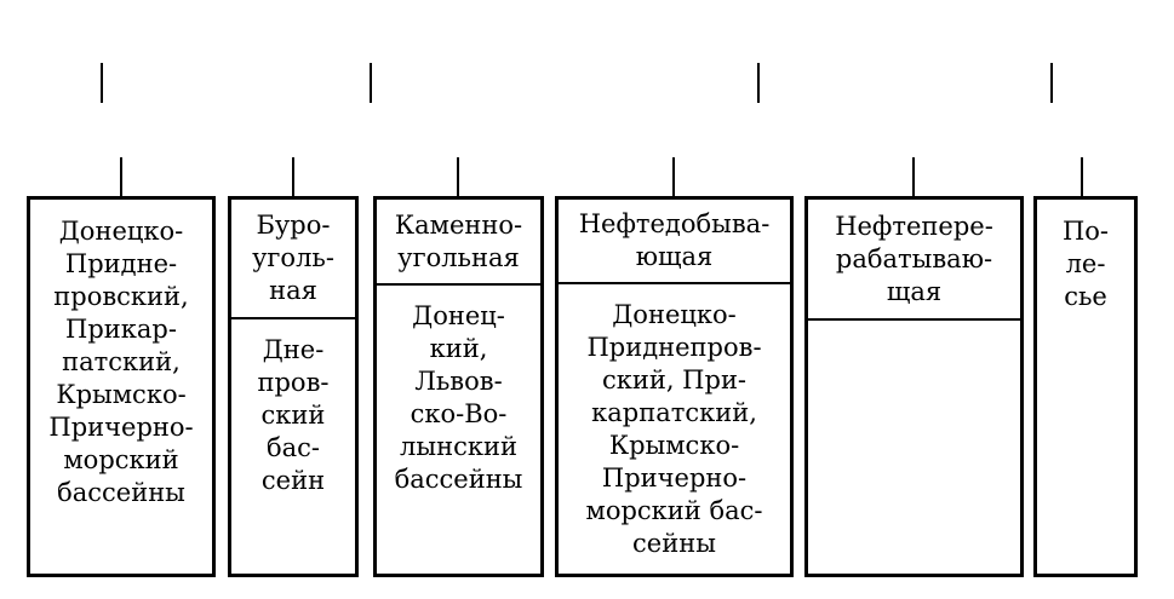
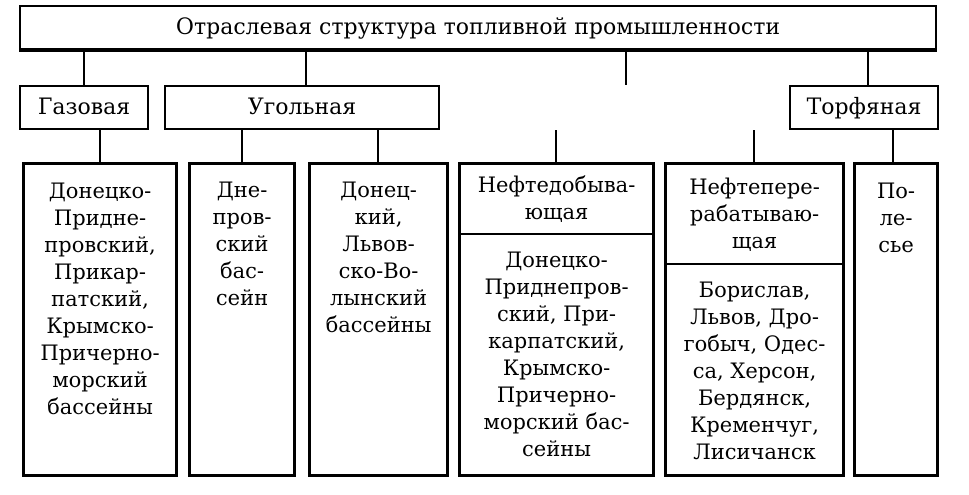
+ Отраслевая структура топливной промышленности
+ Газовая
+ Угольная
+ Торфяная
  Донецко-
  Придне-
  провский,
  Прикар-
  патский,
  Крымско-
  Причерно-
  морский
  бассейны
- Буро-
- уголь-
- ная
  Дне-
  пров-
  ский
  бас-
  сейн
- Каменно-
- угольная
  Донец-
  кий,
  Львов-
  ско-Во-
  лынский
  бассейны
  Нефтедобыва-
  ющая
  Донецко-
  Приднепров-
  ский, При-
  карпатский,
  Крымско-
  Причерно-
  морский бас-
  сейны
  Нефтепере-
  рабатываю-
  щая
+ Борислав,
+ Львов, Дро-
+ гобыч, Одес-
+ са, Херсон,
+ Бердянск,
+ Кременчуг,
+ Лисичанск
  По-
  ле-
  сье
